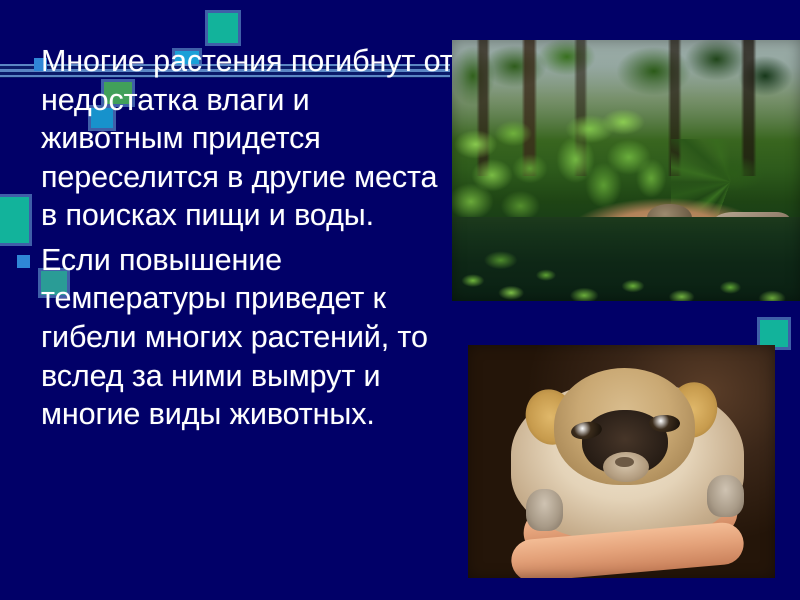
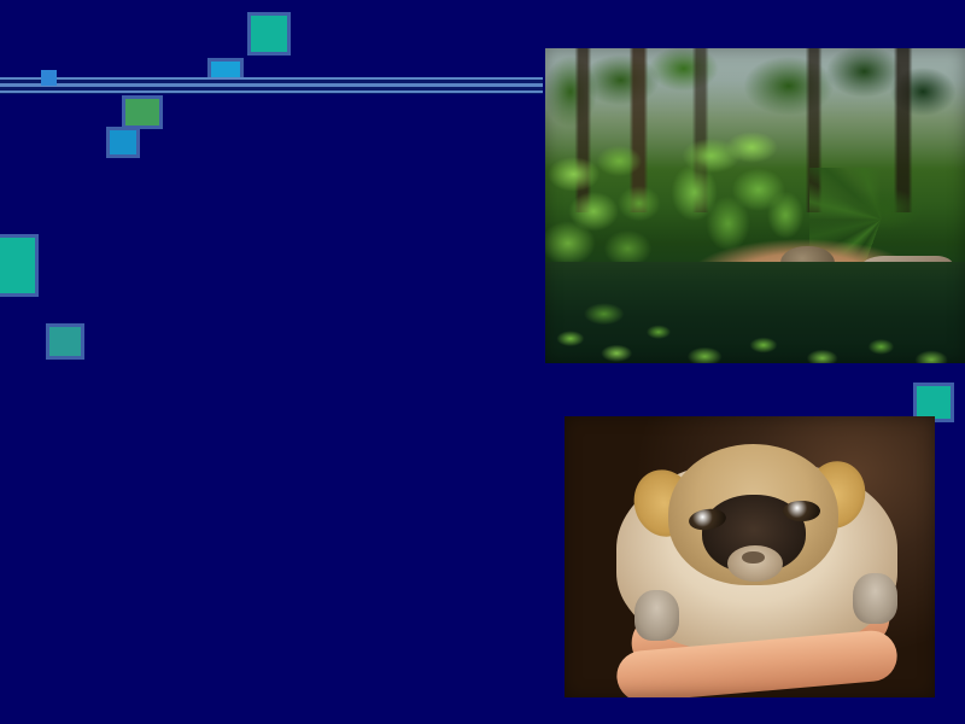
- Многие растения погибнут от недостатка влаги и животным придется переселится в другие места в поисках пищи и воды.
- Если повышение температуры приведет к гибели многих растений, то вслед за ними вымрут и многие виды животных.
